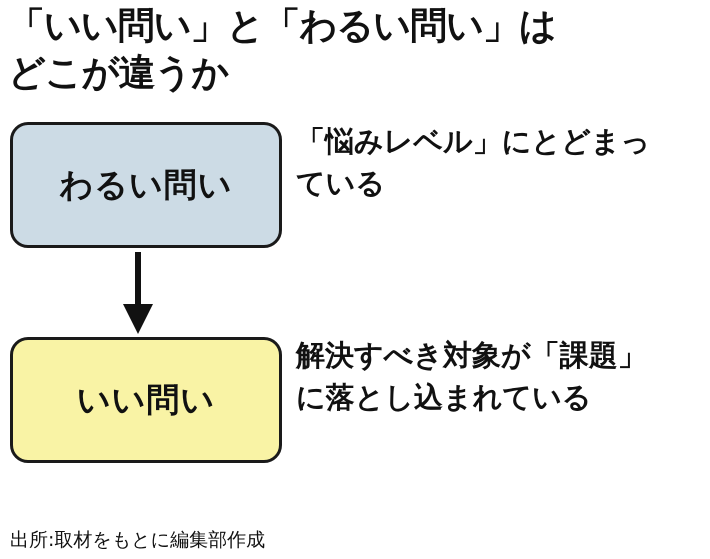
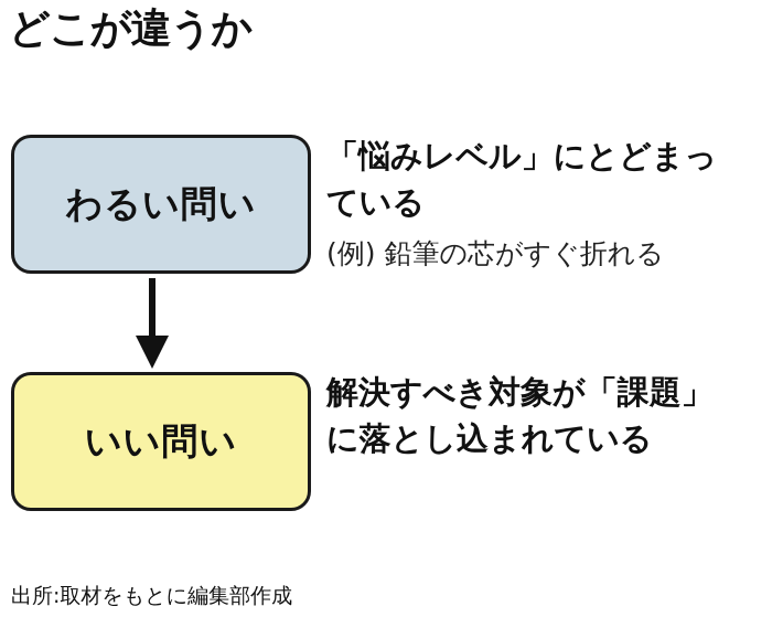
- 「いい問い」と「わるい問い」は
  どこが違うか
  わるい問い
  「悩みレベル」にとどまっている
+ (例) 鉛筆の芯がすぐ折れる
  いい問い
  解決すべき対象が「課題」に落とし込まれている
  出所:取材をもとに編集部作成
